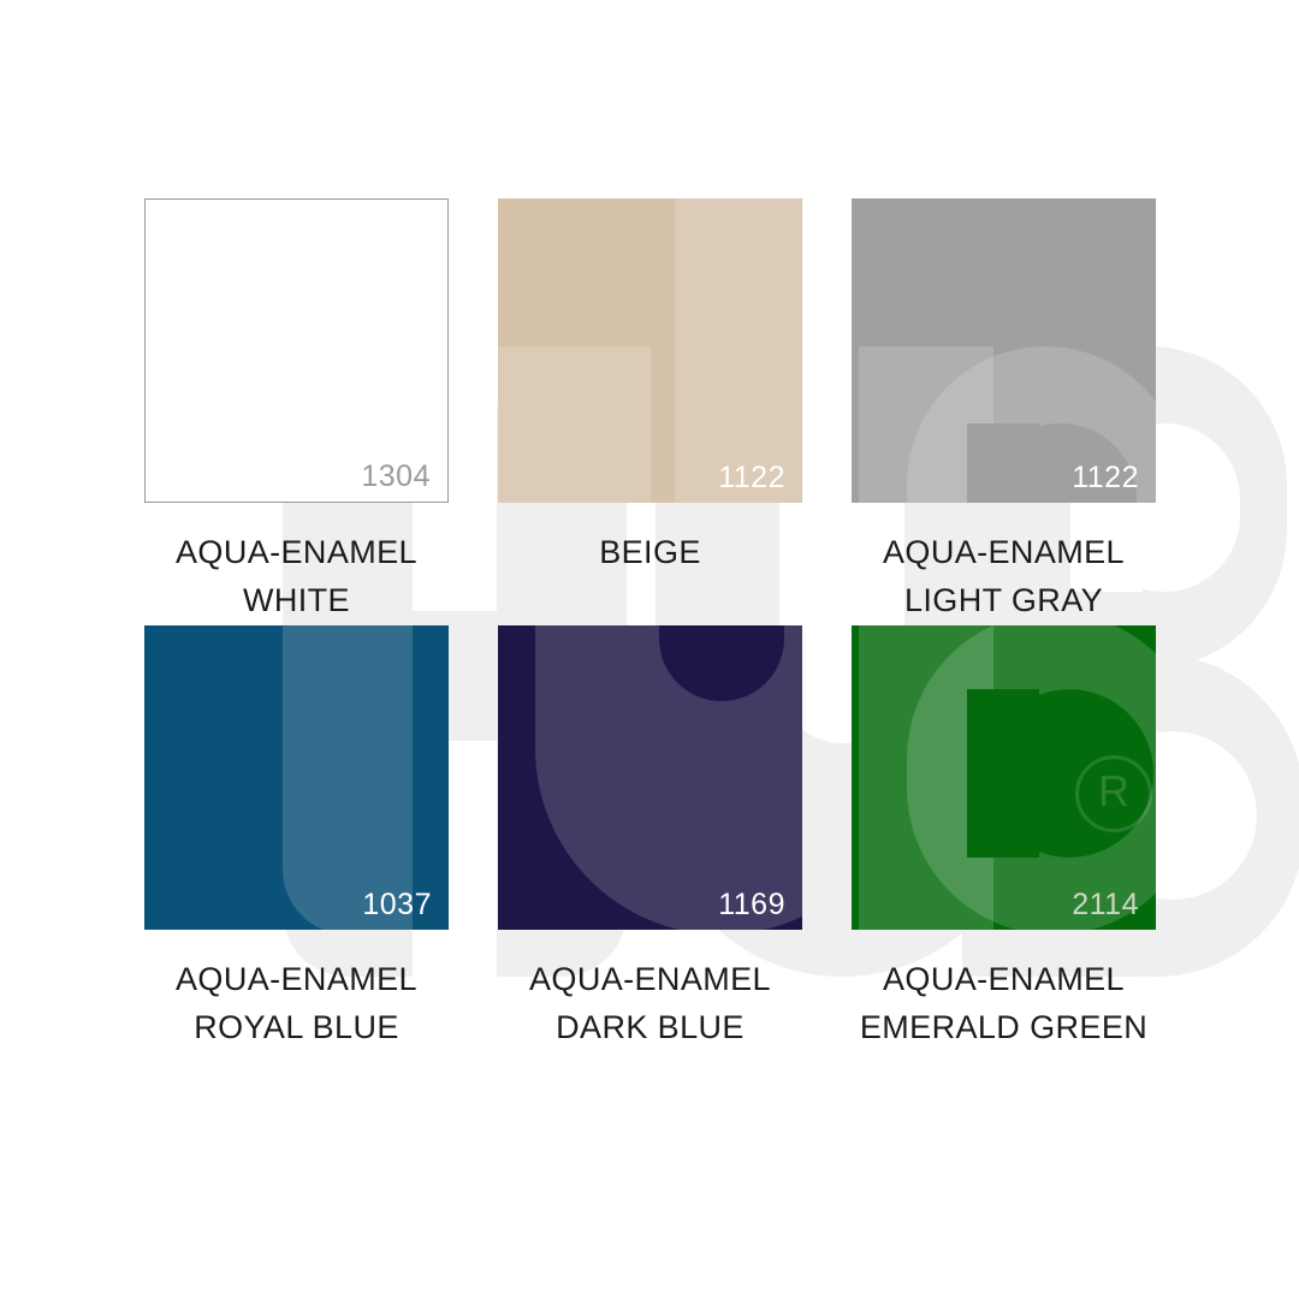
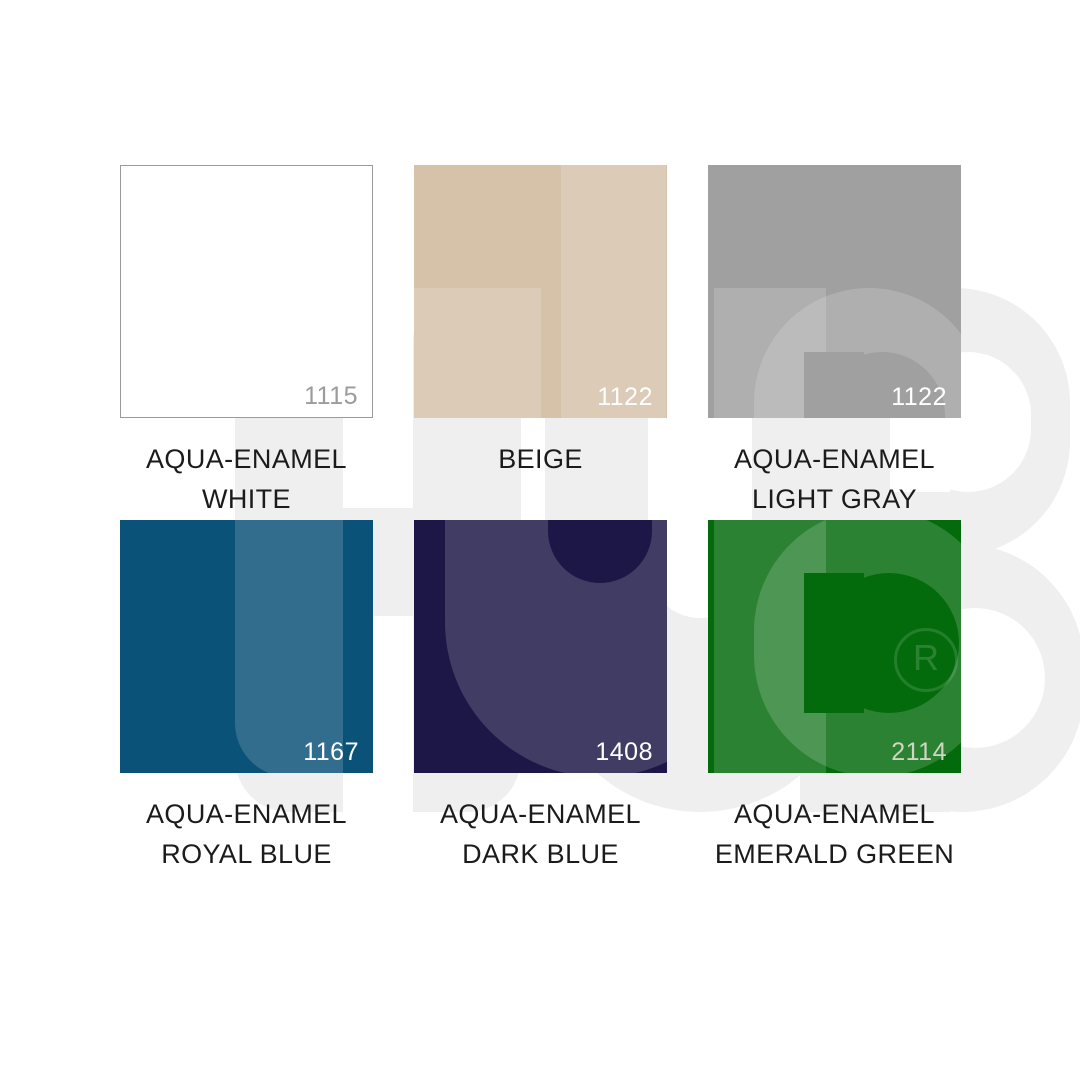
- 1304
+ 1115
  AQUA-ENAMEL
  WHITE
  1122
  BEIGE
  1122
  AQUA-ENAMEL
  LIGHT GRAY
- 1037
+ 1167
  AQUA-ENAMEL
  ROYAL BLUE
- 1169
+ 1408
  AQUA-ENAMEL
  DARK BLUE
  R
  2114
  AQUA-ENAMEL
  EMERALD GREEN
